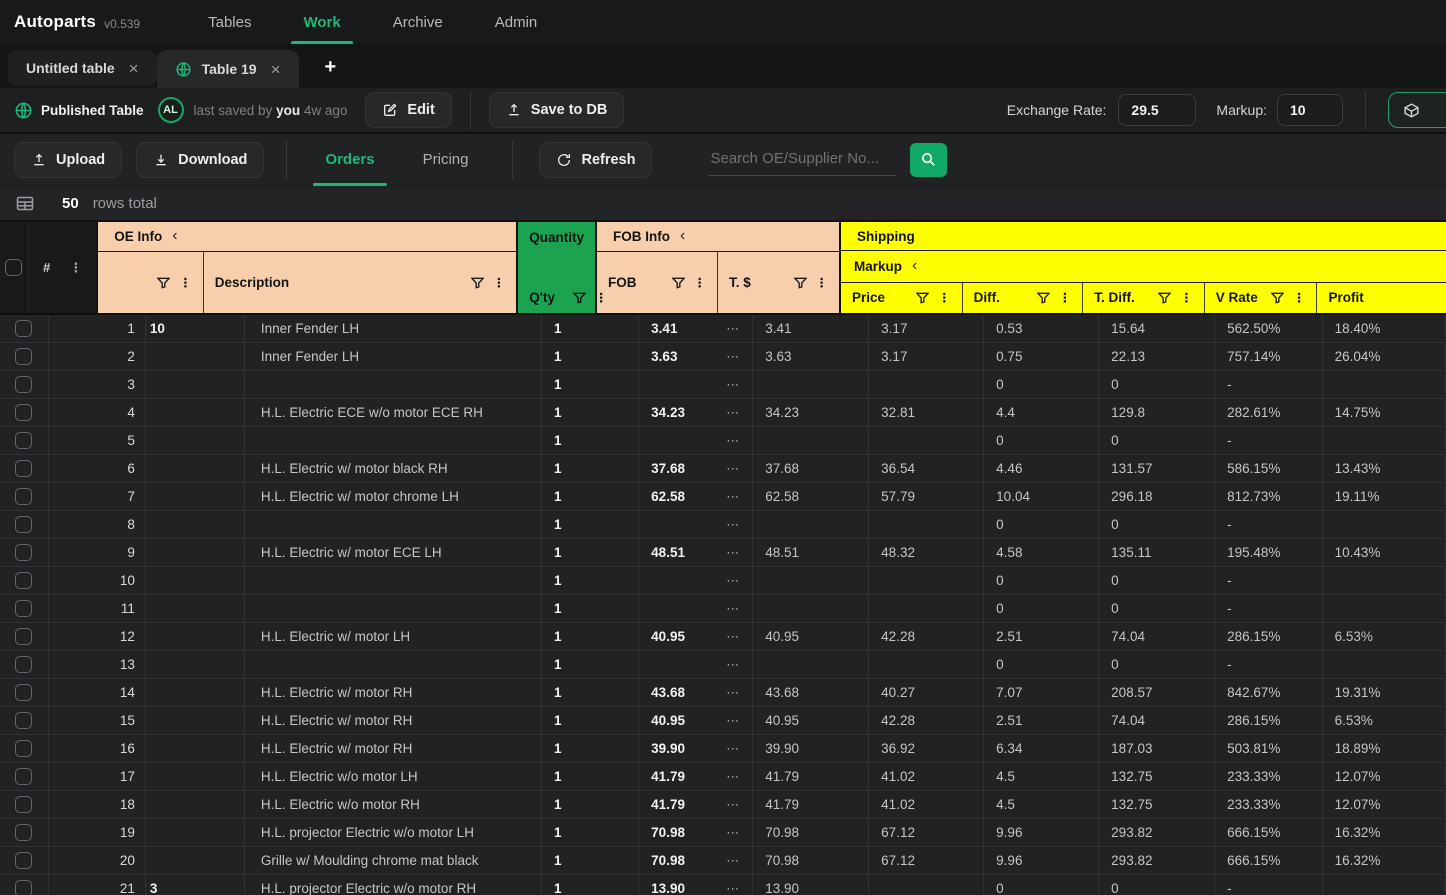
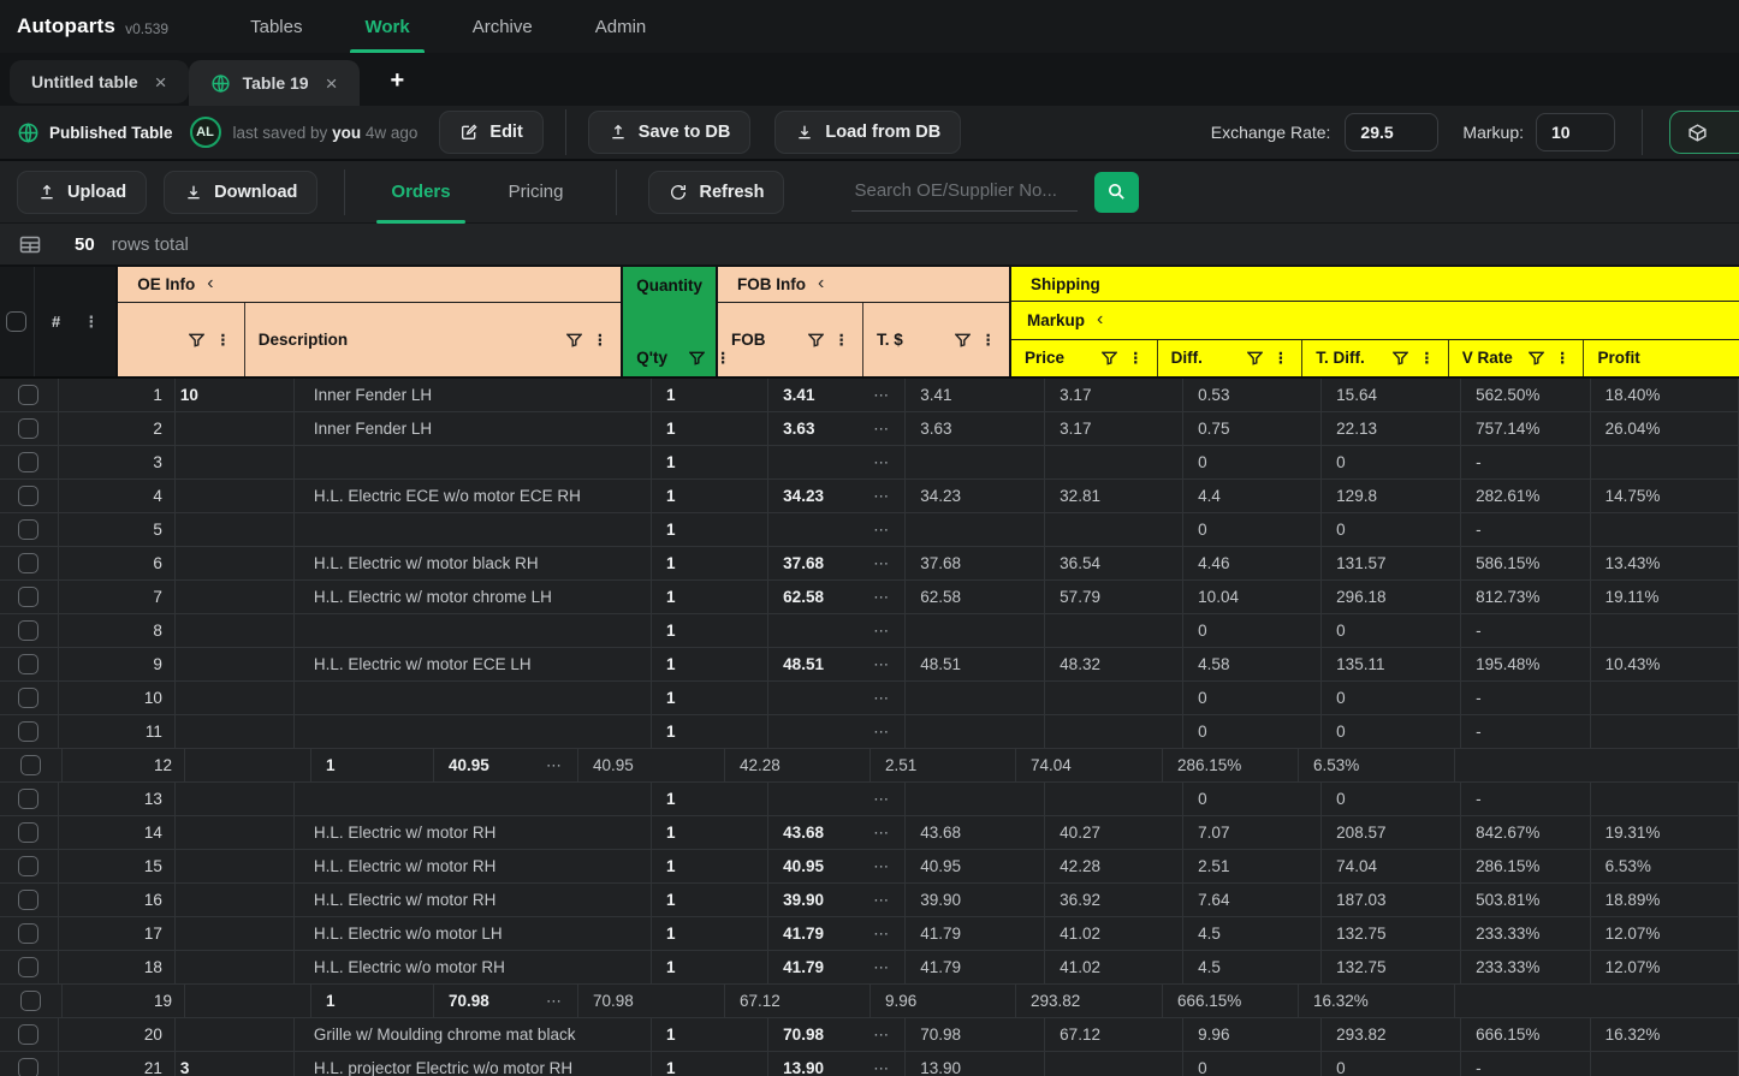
  Autoparts
  v0.539
  Tables
  Work
  Archive
  Admin
  Untitled table
  ×
  Table 19
  ×
  +
  Published Table
  AL
  last saved by you 4w ago
  Edit
  Save to DB
+ Load from DB
  Exchange Rate:
  29.5
  Markup:
  10
  Upload
  Download
  Orders
  Pricing
  Refresh
  Search OE/Supplier No...
  50
  rows total
  #
  ⋮
  OE Info
  ‹
  ⋮
  Description
  ⋮
  Quantity
  Q'ty
  ⋮
  FOB Info
  ‹
  FOB
  ⋮
  T. $
  ⋮
  Shipping
  Markup
  ‹
  Price
  ⋮
  Diff.
  ⋮
  T. Diff.
  ⋮
  V Rate
  ⋮
  Profit
  1
  10
  Inner Fender LH
  1
  3.41
  ⋯
  3.41
  3.17
  0.53
  15.64
  562.50%
  18.40%
  2
  Inner Fender LH
  1
  3.63
  ⋯
  3.63
  3.17
  0.75
  22.13
  757.14%
  26.04%
  3
  1
  ⋯
  0
  0
  -
  4
  H.L. Electric ECE w/o motor ECE RH
  1
  34.23
  ⋯
  34.23
  32.81
  4.4
  129.8
  282.61%
  14.75%
  5
  1
  ⋯
  0
  0
  -
  6
  H.L. Electric w/ motor black RH
  1
  37.68
  ⋯
  37.68
  36.54
  4.46
  131.57
  586.15%
  13.43%
  7
  H.L. Electric w/ motor chrome LH
  1
  62.58
  ⋯
  62.58
  57.79
  10.04
  296.18
  812.73%
  19.11%
  8
  1
  ⋯
  0
  0
  -
  9
  H.L. Electric w/ motor ECE LH
  1
  48.51
  ⋯
  48.51
  48.32
  4.58
  135.11
  195.48%
  10.43%
  10
  1
  ⋯
  0
  0
  -
  11
  1
  ⋯
  0
  0
  -
  12
- H.L. Electric w/ motor LH
  1
  40.95
  ⋯
  40.95
  42.28
  2.51
  74.04
  286.15%
  6.53%
  13
  1
  ⋯
  0
  0
  -
  14
  H.L. Electric w/ motor RH
  1
  43.68
  ⋯
  43.68
  40.27
  7.07
  208.57
  842.67%
  19.31%
  15
  H.L. Electric w/ motor RH
  1
  40.95
  ⋯
  40.95
  42.28
  2.51
  74.04
  286.15%
  6.53%
  16
  H.L. Electric w/ motor RH
  1
  39.90
  ⋯
  39.90
  36.92
- 6.34
+ 7.64
  187.03
  503.81%
  18.89%
  17
  H.L. Electric w/o motor LH
  1
  41.79
  ⋯
  41.79
  41.02
  4.5
  132.75
  233.33%
  12.07%
  18
  H.L. Electric w/o motor RH
  1
  41.79
  ⋯
  41.79
  41.02
  4.5
  132.75
  233.33%
  12.07%
  19
- H.L. projector Electric w/o motor LH
  1
  70.98
  ⋯
  70.98
  67.12
  9.96
  293.82
  666.15%
  16.32%
  20
  Grille w/ Moulding chrome mat black
  1
  70.98
  ⋯
  70.98
  67.12
  9.96
  293.82
  666.15%
  16.32%
  21
  3
  H.L. projector Electric w/o motor RH
  1
  13.90
  ⋯
  13.90
  0
  0
  -
